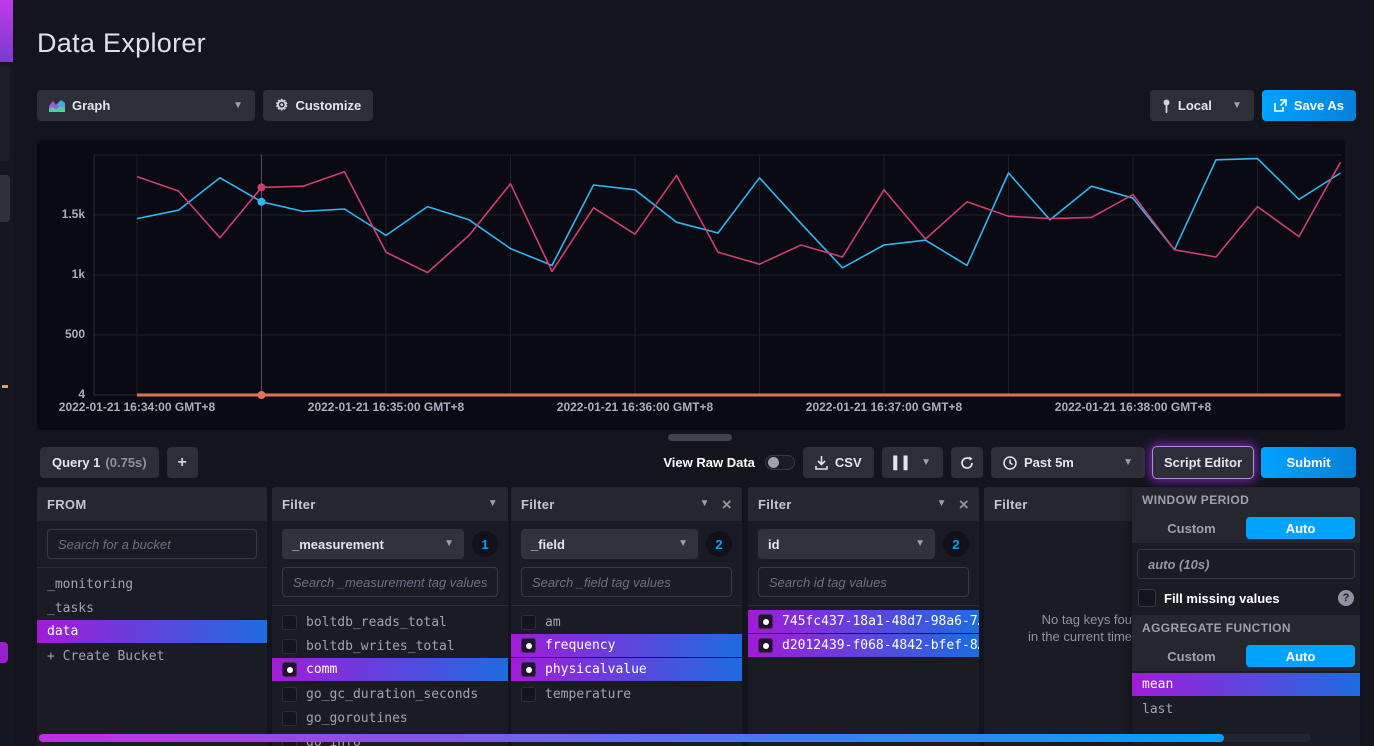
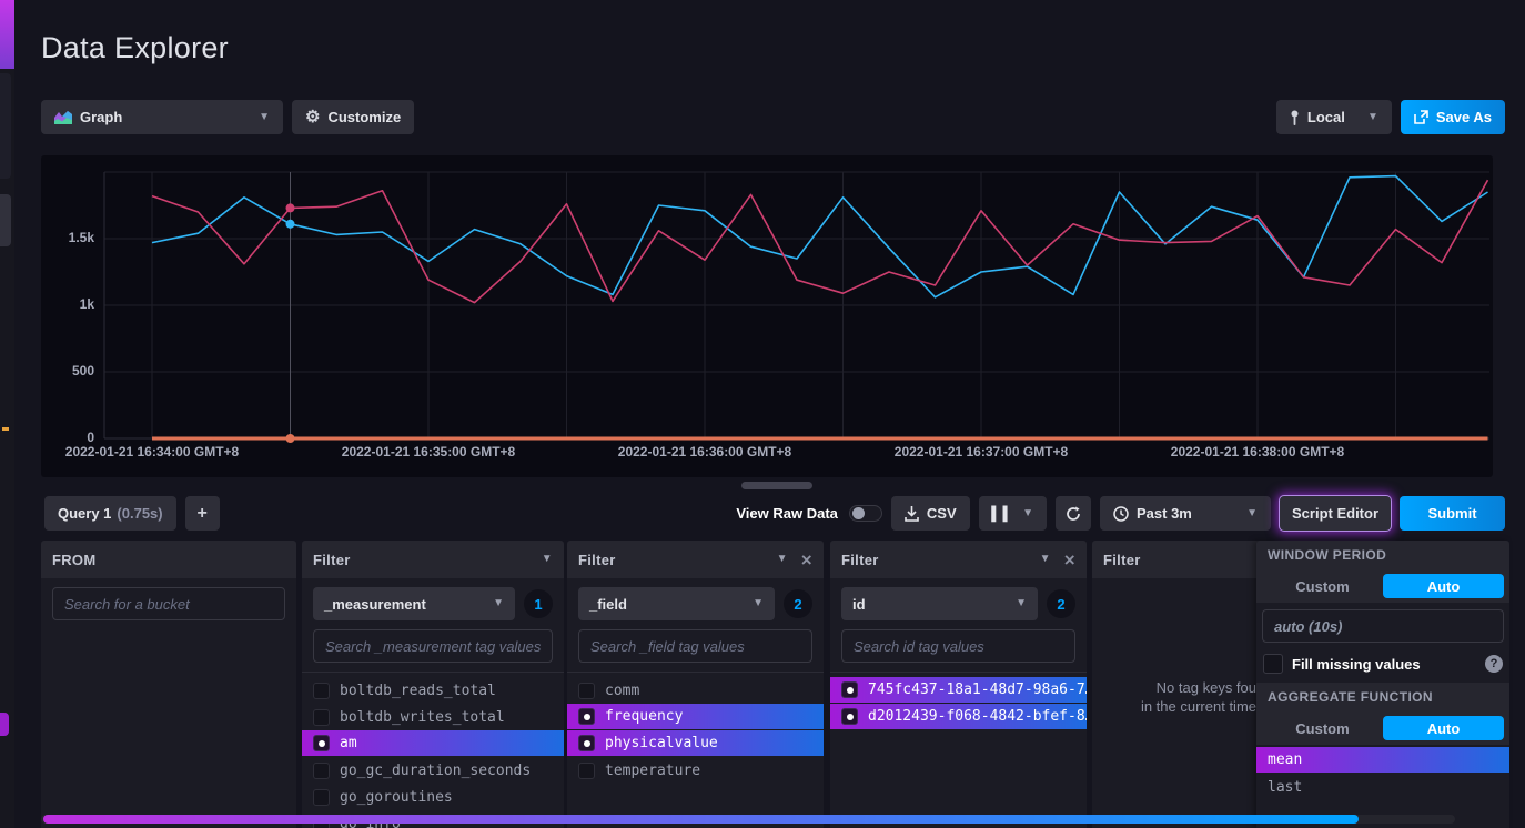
  Data Explorer
  Graph
  ▼
  ⚙
  Customize
  Local
  ▼
  Save As
- 4
+ 0
  500
  1k
  1.5k
  2022-01-21 16:34:00 GMT+8
  2022-01-21 16:35:00 GMT+8
  2022-01-21 16:36:00 GMT+8
  2022-01-21 16:37:00 GMT+8
  2022-01-21 16:38:00 GMT+8
  Query 1
  (0.75s)
  +
  View Raw Data
  CSV
  ▍▍
  ▼
- Past 5m
+ Past 3m
  ▼
  Script Editor
  Submit
  FROM
  Search for a bucket
- _monitoring
- _tasks
- data
- + Create Bucket
  Filter
  ▼
  _measurement
  ▼
  1
  Search _measurement tag values
  boltdb_reads_total
  boltdb_writes_total
- comm
+ am
  go_gc_duration_seconds
  go_goroutines
  go_info
  Filter
  ▼
  ×
  _field
  ▼
  2
  Search _field tag values
- am
+ comm
  frequency
  physicalvalue
  temperature
  Filter
  ▼
  ×
  id
  ▼
  2
  Search id tag values
  745fc437-18a1-48d7-98a6-7
  d2012439-f068-4842-bfef-8
  Filter
  No tag keys fou
  in the current time
  WINDOW PERIOD
  Custom
  Auto
  auto (10s)
  Fill missing values
  ?
  AGGREGATE FUNCTION
  Custom
  Auto
  mean
  last
